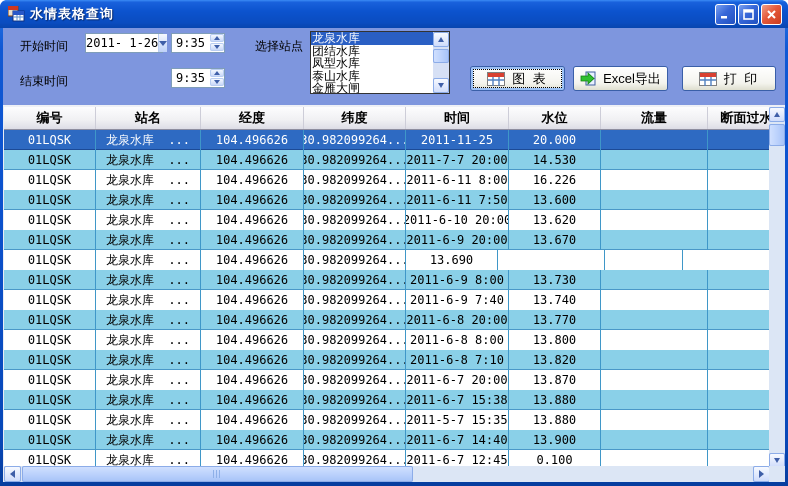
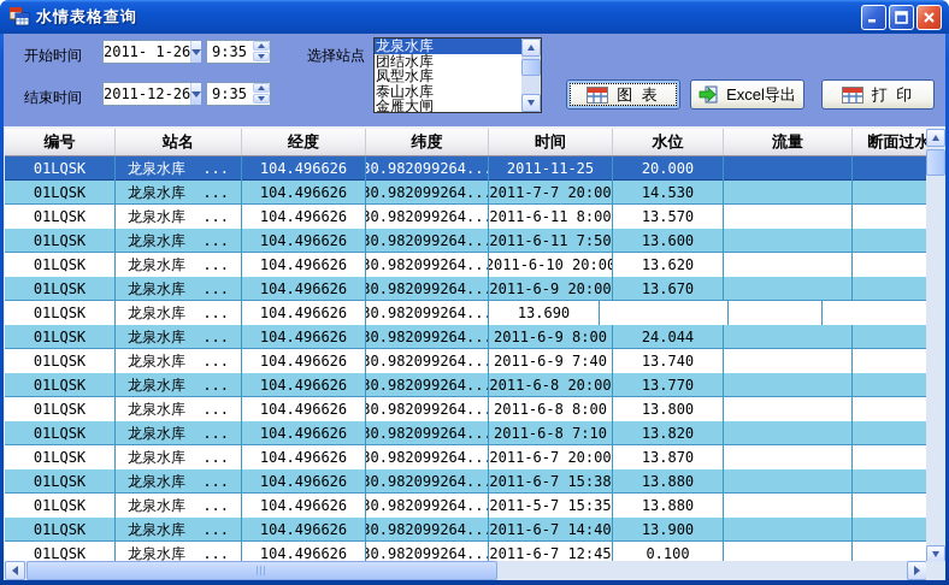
  水情表格查询
  开始时间
  2011- 1-26
  9:35
  结束时间
+ 2011-12-26
  9:35
  选择站点
  龙泉水库
  团结水库
  凤型水库
  泰山水库
  金雁大闸
  图 表
  Excel导出
  打 印
  编号
  站名
  经度
  纬度
  时间
  水位
  流量
  断面过水
  01LQSK
  龙泉水库
  ...
  104.496626
  30.982099264...
  2011-11-25
  20.000
  01LQSK
  龙泉水库
  ...
  104.496626
  30.982099264...
  2011-7-7 20:00
  14.530
  01LQSK
  龙泉水库
  ...
  104.496626
  30.982099264...
  2011-6-11 8:00
- 16.226
+ 13.570
  01LQSK
  龙泉水库
  ...
  104.496626
  30.982099264...
  2011-6-11 7:50
  13.600
  01LQSK
  龙泉水库
  ...
  104.496626
  30.982099264...
  2011-6-10 20:00
  13.620
  01LQSK
  龙泉水库
  ...
  104.496626
  30.982099264...
  2011-6-9 20:00
  13.670
  01LQSK
  龙泉水库
  ...
  104.496626
  30.982099264...
  13.690
  01LQSK
  龙泉水库
  ...
  104.496626
  30.982099264...
  2011-6-9 8:00
- 13.730
+ 24.044
  01LQSK
  龙泉水库
  ...
  104.496626
  30.982099264...
  2011-6-9 7:40
  13.740
  01LQSK
  龙泉水库
  ...
  104.496626
  30.982099264...
  2011-6-8 20:00
  13.770
  01LQSK
  龙泉水库
  ...
  104.496626
  30.982099264...
  2011-6-8 8:00
  13.800
  01LQSK
  龙泉水库
  ...
  104.496626
  30.982099264...
  2011-6-8 7:10
  13.820
  01LQSK
  龙泉水库
  ...
  104.496626
  30.982099264...
  2011-6-7 20:00
  13.870
  01LQSK
  龙泉水库
  ...
  104.496626
  30.982099264...
  2011-6-7 15:38
  13.880
  01LQSK
  龙泉水库
  ...
  104.496626
  30.982099264...
  2011-5-7 15:35
  13.880
  01LQSK
  龙泉水库
  ...
  104.496626
  30.982099264...
  2011-6-7 14:40
  13.900
  01LQSK
  龙泉水库
  ...
  104.496626
  30.982099264...
  2011-6-7 12:45
  0.100
